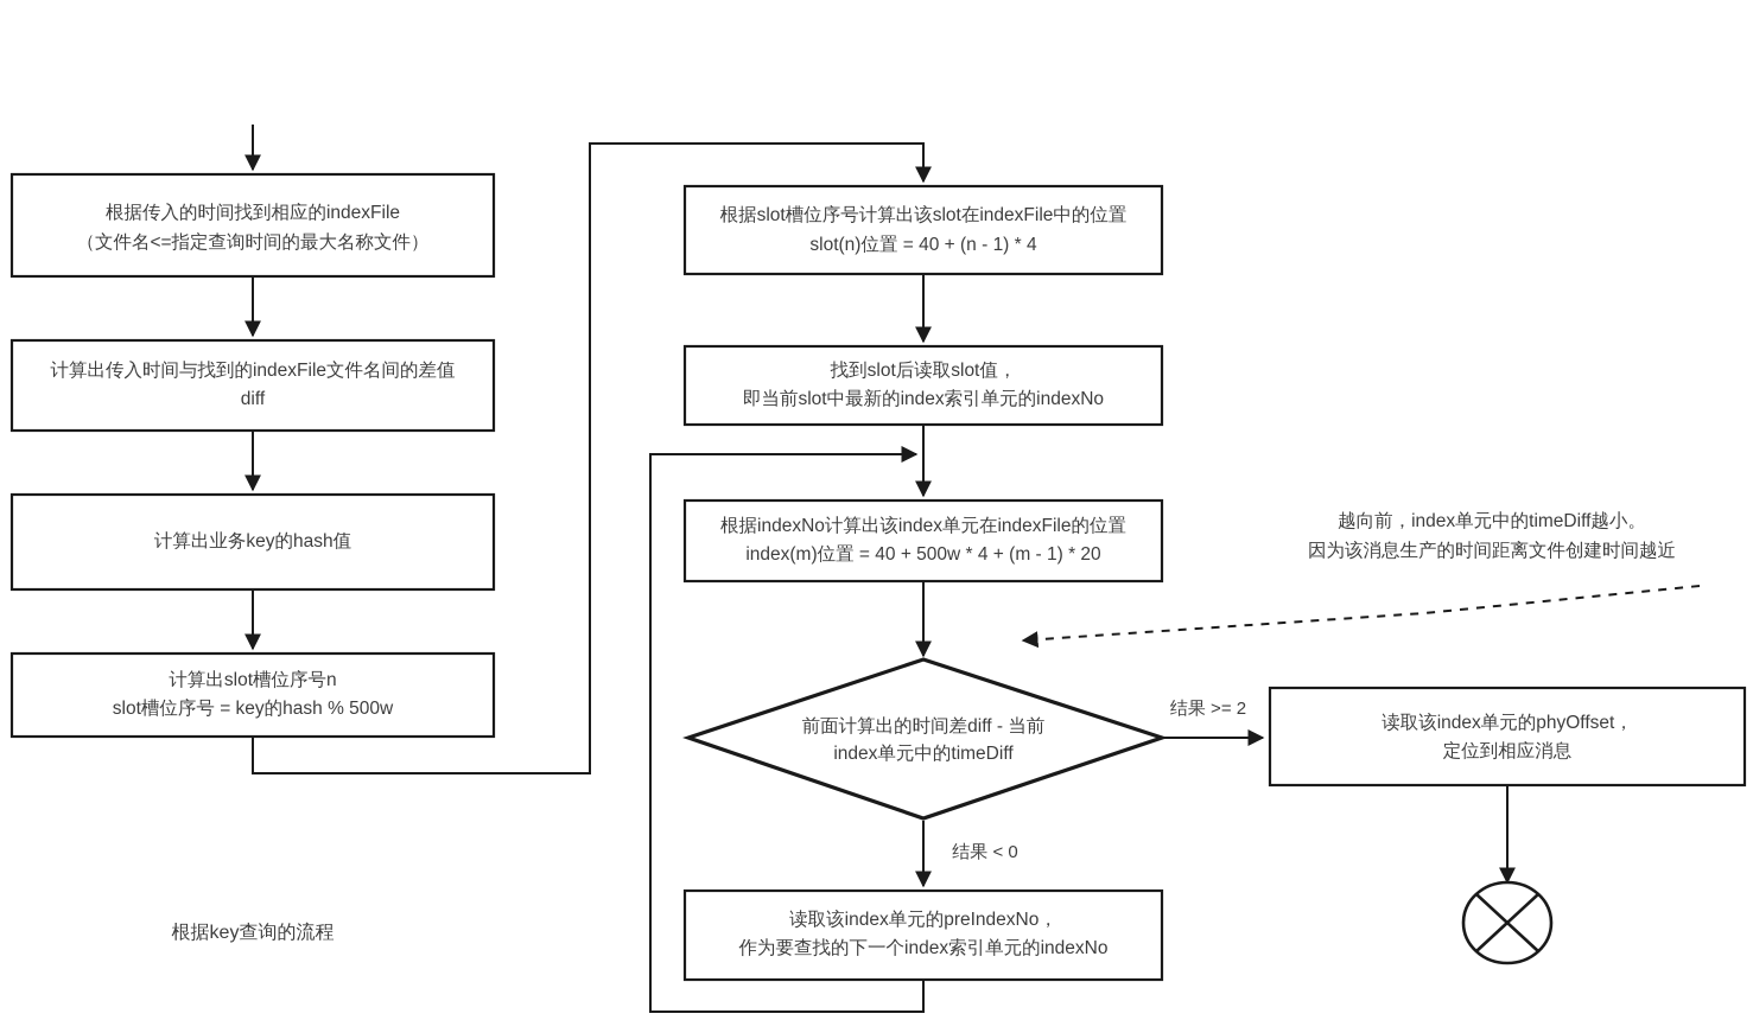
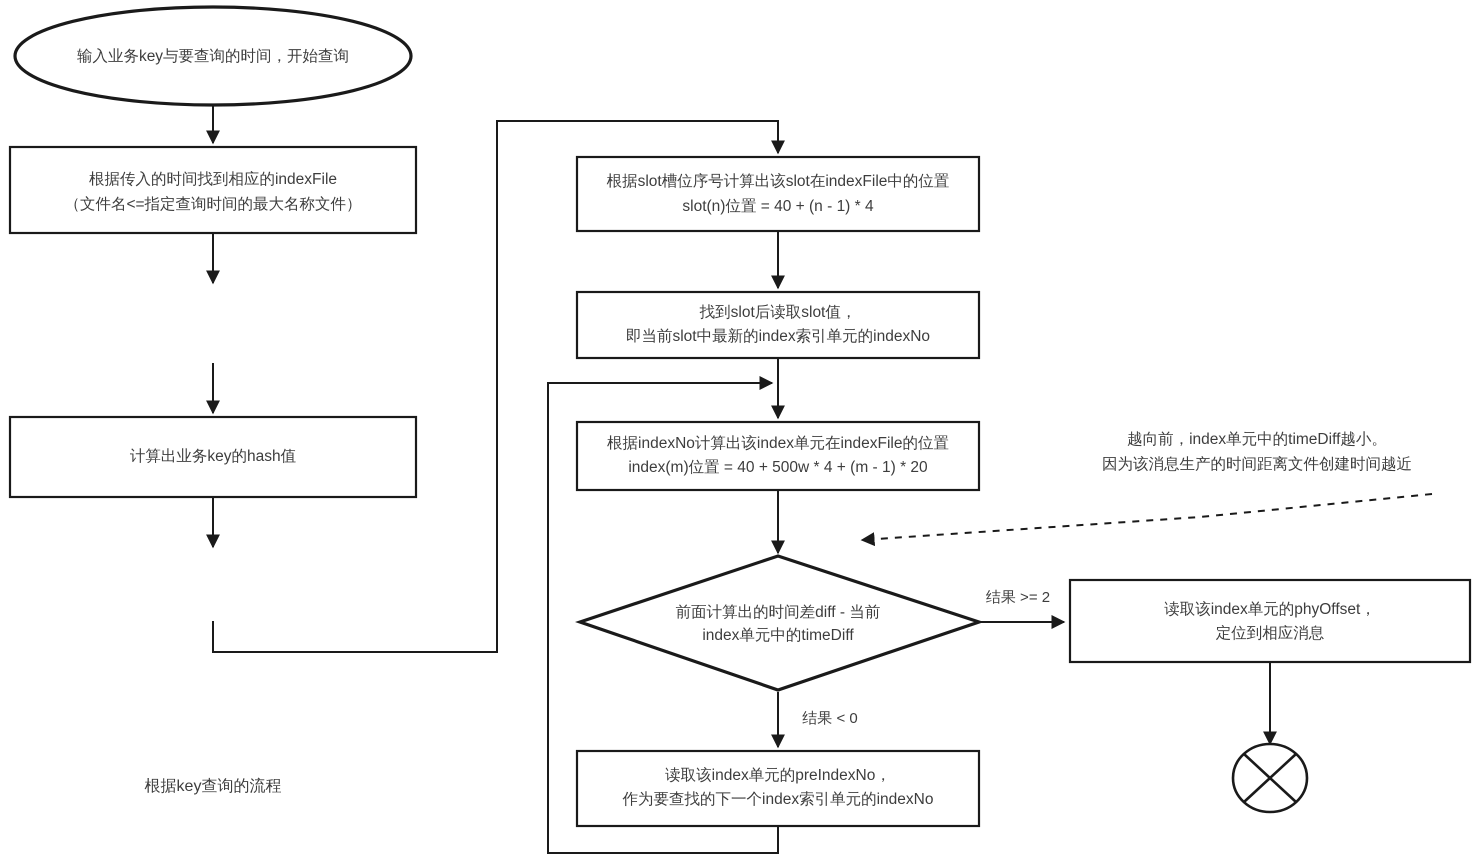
+ 输入业务key与要查询的时间，开始查询
  根据传入的时间找到相应的indexFile
  （文件名<=指定查询时间的最大名称文件）
- 计算出传入时间与找到的indexFile文件名间的差值
- diff
  计算出业务key的hash值
- 计算出slot槽位序号n
- slot槽位序号 = key的hash % 500w
  根据slot槽位序号计算出该slot在indexFile中的位置
  slot(n)位置 = 40 + (n - 1) * 4
  找到slot后读取slot值，
  即当前slot中最新的index索引单元的indexNo
  根据indexNo计算出该index单元在indexFile的位置
  index(m)位置 = 40 + 500w * 4 + (m - 1) * 20
  前面计算出的时间差diff - 当前
  index单元中的timeDiff
  读取该index单元的phyOffset，
  定位到相应消息
  读取该index单元的preIndexNo，
  作为要查找的下一个index索引单元的indexNo
  结果 >= 2
  结果 < 0
  越向前，index单元中的timeDiff越小。
  因为该消息生产的时间距离文件创建时间越近
  根据key查询的流程
